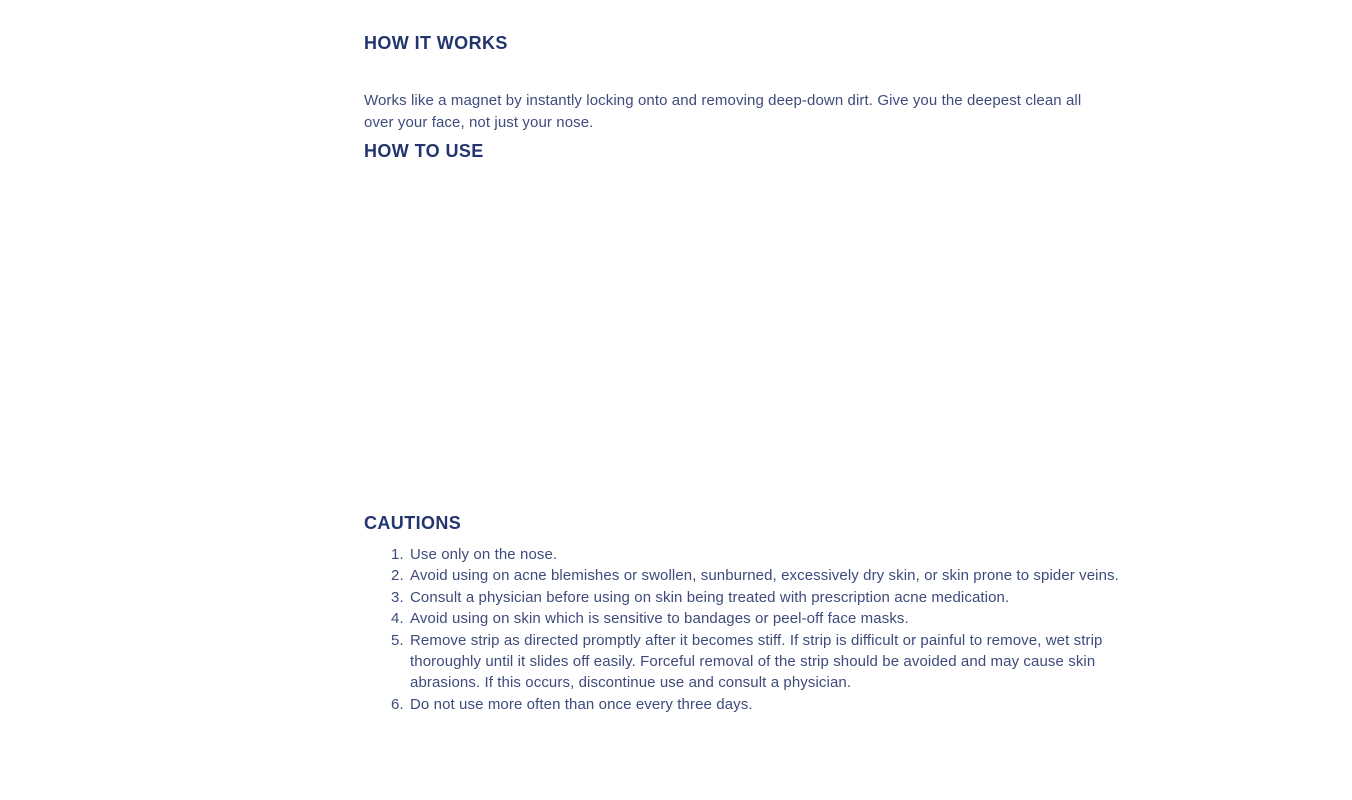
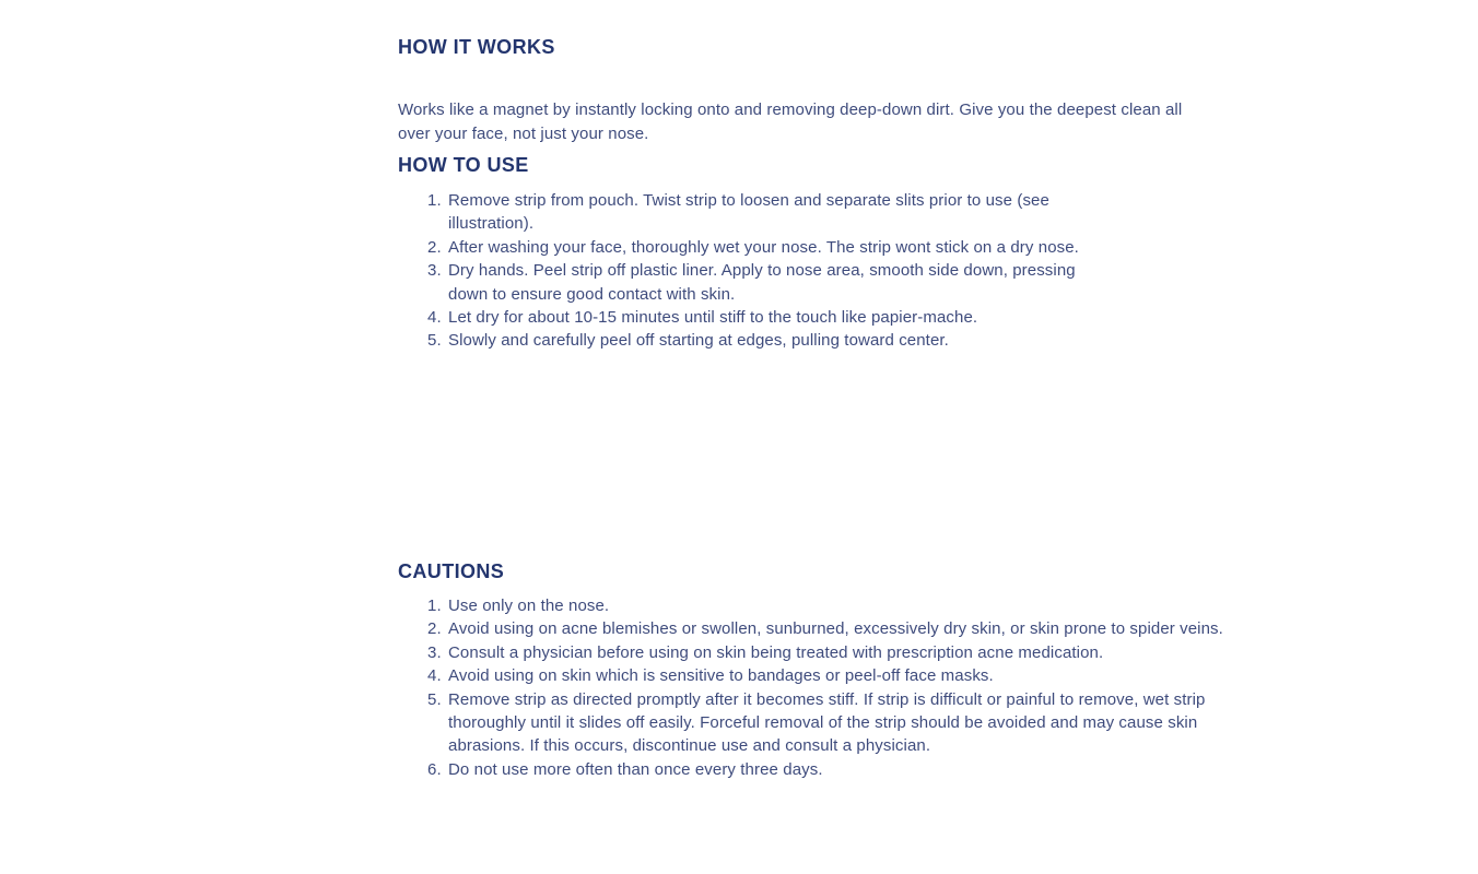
  HOW IT WORKS
  Works like a magnet by instantly locking onto and removing deep-down dirt. Give you the deepest clean all over your face, not just your nose.
  HOW TO USE
+ Remove strip from pouch. Twist strip to loosen and separate slits prior to use (see illustration).
+ After washing your face, thoroughly wet your nose. The strip wont stick on a dry nose.
+ Dry hands. Peel strip off plastic liner. Apply to nose area, smooth side down, pressing down to ensure good contact with skin.
+ Let dry for about 10-15 minutes until stiff to the touch like papier-mache.
+ Slowly and carefully peel off starting at edges, pulling toward center.
  CAUTIONS
  Use only on the nose.
  Avoid using on acne blemishes or swollen, sunburned, excessively dry skin, or skin prone to spider veins.
  Consult a physician before using on skin being treated with prescription acne medication.
  Avoid using on skin which is sensitive to bandages or peel-off face masks.
  Remove strip as directed promptly after it becomes stiff. If strip is difficult or painful to remove, wet strip thoroughly until it slides off easily. Forceful removal of the strip should be avoided and may cause skin abrasions. If this occurs, discontinue use and consult a physician.
  Do not use more often than once every three days.
